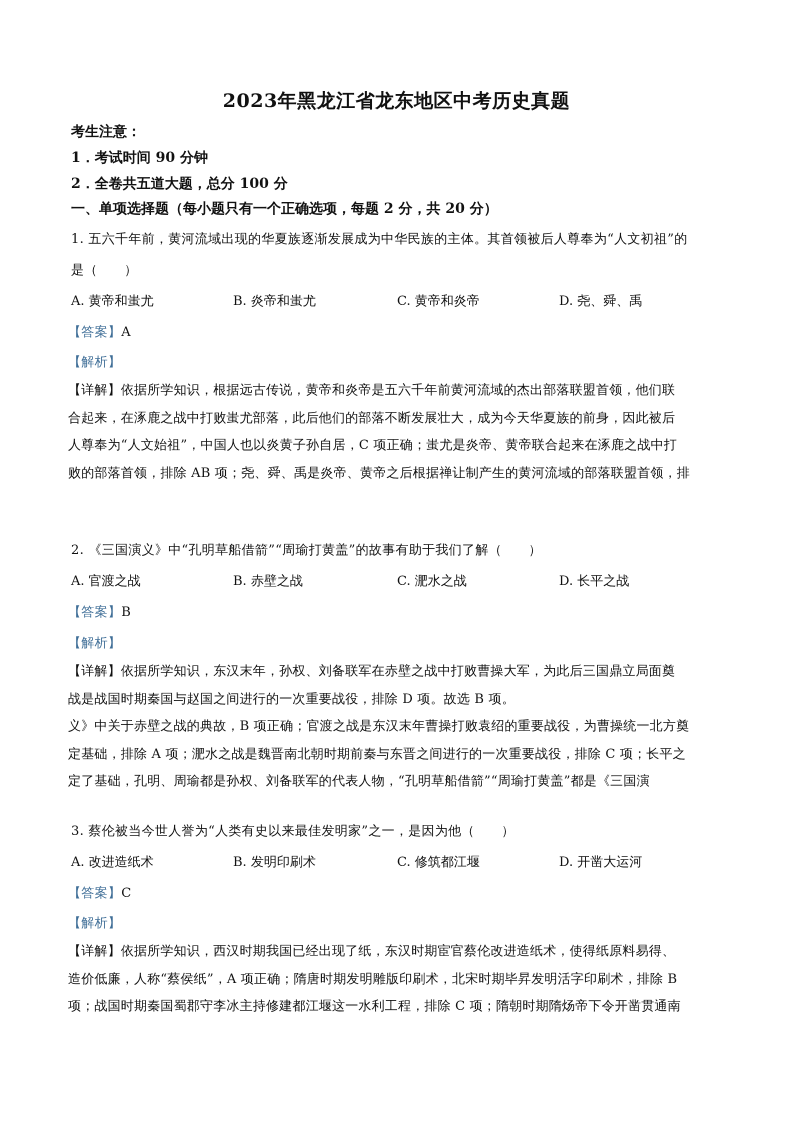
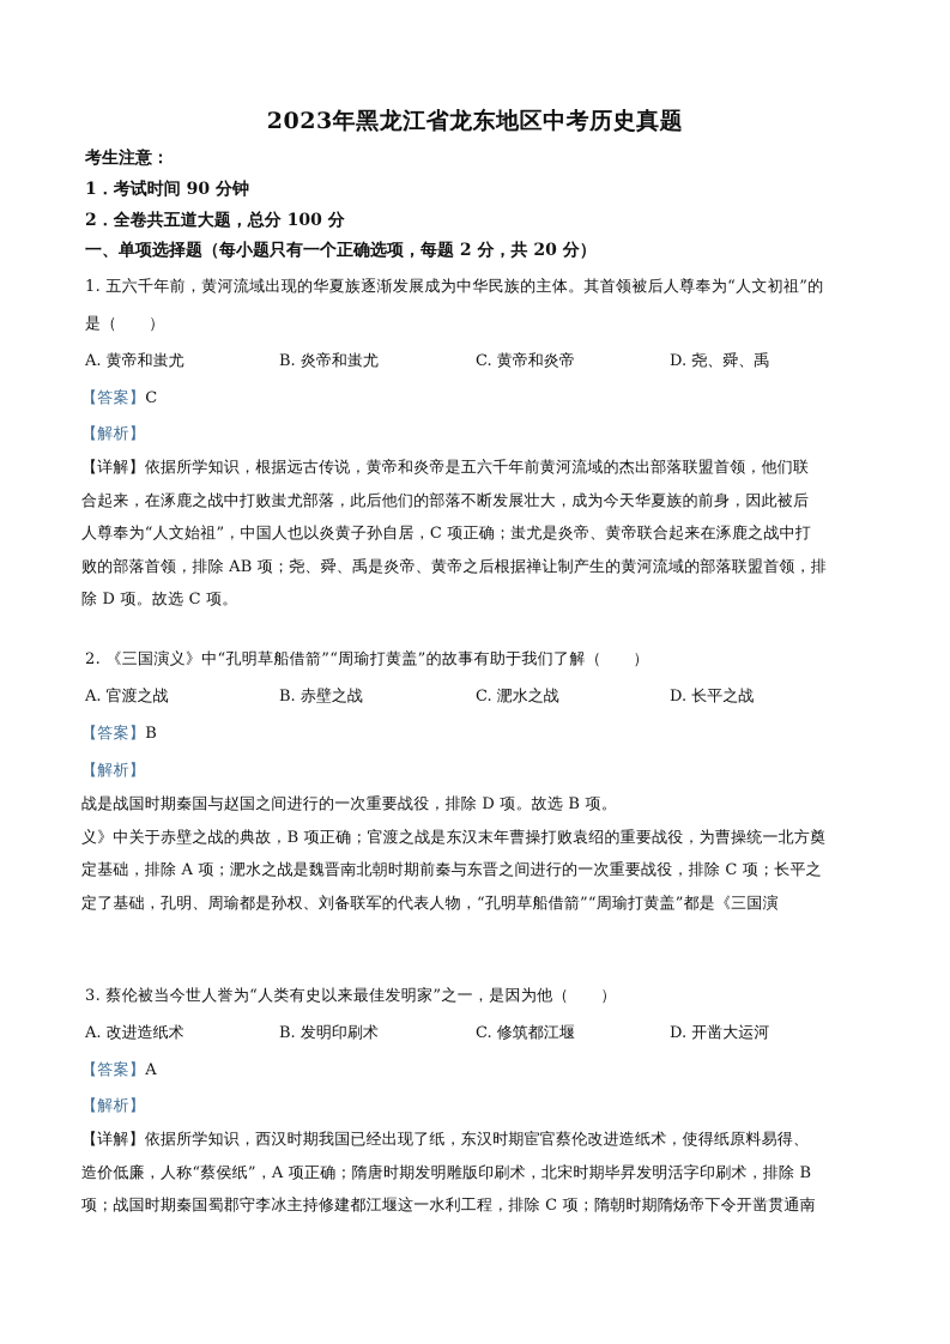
  2023年黑龙江省龙东地区中考历史真题
  考生注意：
  1．考试时间 90 分钟
  2．全卷共五道大题，总分 100 分
  一、单项选择题（每小题只有一个正确选项，每题 2 分，共 20 分）
  1. 五六千年前，黄河流域出现的华夏族逐渐发展成为中华民族的主体。其首领被后人尊奉为“人文初祖”的
  是（ ）
  A. 黄帝和蚩尤
  B. 炎帝和蚩尤
  C. 黄帝和炎帝
  D. 尧、舜、禹
- 【答案】A
+ 【答案】C
  【解析】
  【详解】依据所学知识，根据远古传说，黄帝和炎帝是五六千年前黄河流域的杰出部落联盟首领，他们联
  合起来，在涿鹿之战中打败蚩尤部落，此后他们的部落不断发展壮大，成为今天华夏族的前身，因此被后
  人尊奉为“人文始祖”，中国人也以炎黄子孙自居，C 项正确；蚩尤是炎帝、黄帝联合起来在涿鹿之战中打
  败的部落首领，排除 AB 项；尧、舜、禹是炎帝、黄帝之后根据禅让制产生的黄河流域的部落联盟首领，排
+ 除 D 项。故选 C 项。
  2. 《三国演义》中“孔明草船借箭”“周瑜打黄盖”的故事有助于我们了解（ ）
  A. 官渡之战
  B. 赤壁之战
  C. 淝水之战
  D. 长平之战
  【答案】B
  【解析】
- 【详解】依据所学知识，东汉末年，孙权、刘备联军在赤壁之战中打败曹操大军，为此后三国鼎立局面奠
  战是战国时期秦国与赵国之间进行的一次重要战役，排除 D 项。故选 B 项。
  义》中关于赤壁之战的典故，B 项正确；官渡之战是东汉末年曹操打败袁绍的重要战役，为曹操统一北方奠
  定基础，排除 A 项；淝水之战是魏晋南北朝时期前秦与东晋之间进行的一次重要战役，排除 C 项；长平之
  定了基础，孔明、周瑜都是孙权、刘备联军的代表人物，“孔明草船借箭”“周瑜打黄盖”都是《三国演
  3. 蔡伦被当今世人誉为“人类有史以来最佳发明家”之一，是因为他（ ）
  A. 改进造纸术
  B. 发明印刷术
  C. 修筑都江堰
  D. 开凿大运河
- 【答案】C
+ 【答案】A
  【解析】
  【详解】依据所学知识，西汉时期我国已经出现了纸，东汉时期宦官蔡伦改进造纸术，使得纸原料易得、
  造价低廉，人称“蔡侯纸”，A 项正确；隋唐时期发明雕版印刷术，北宋时期毕昇发明活字印刷术，排除 B
  项；战国时期秦国蜀郡守李冰主持修建都江堰这一水利工程，排除 C 项；隋朝时期隋炀帝下令开凿贯通南
